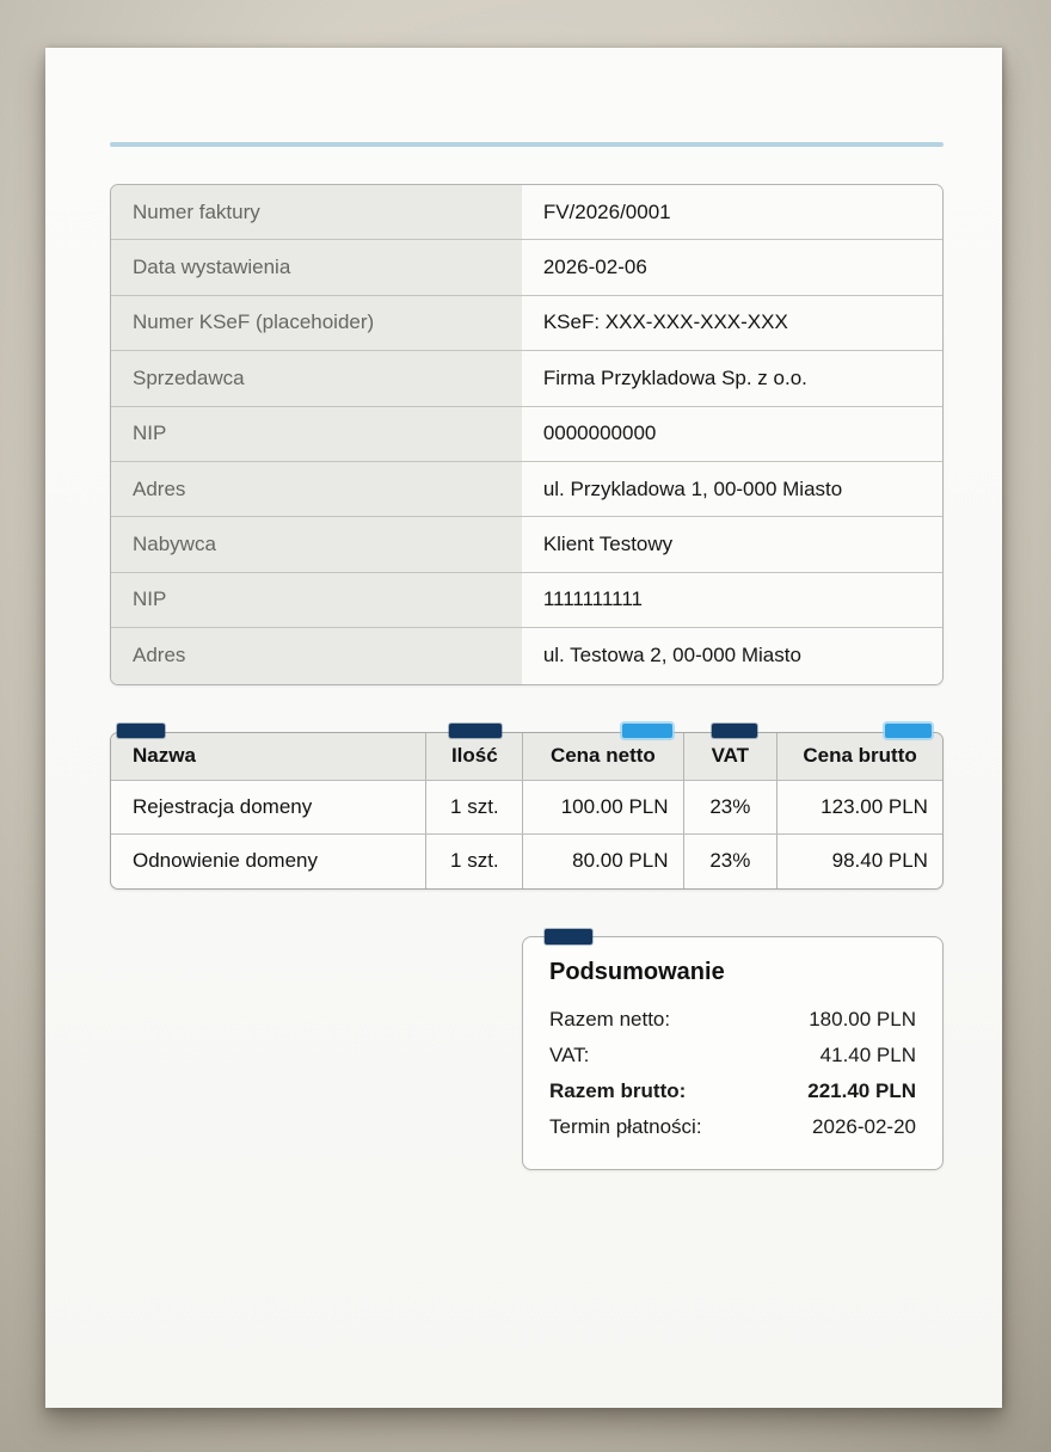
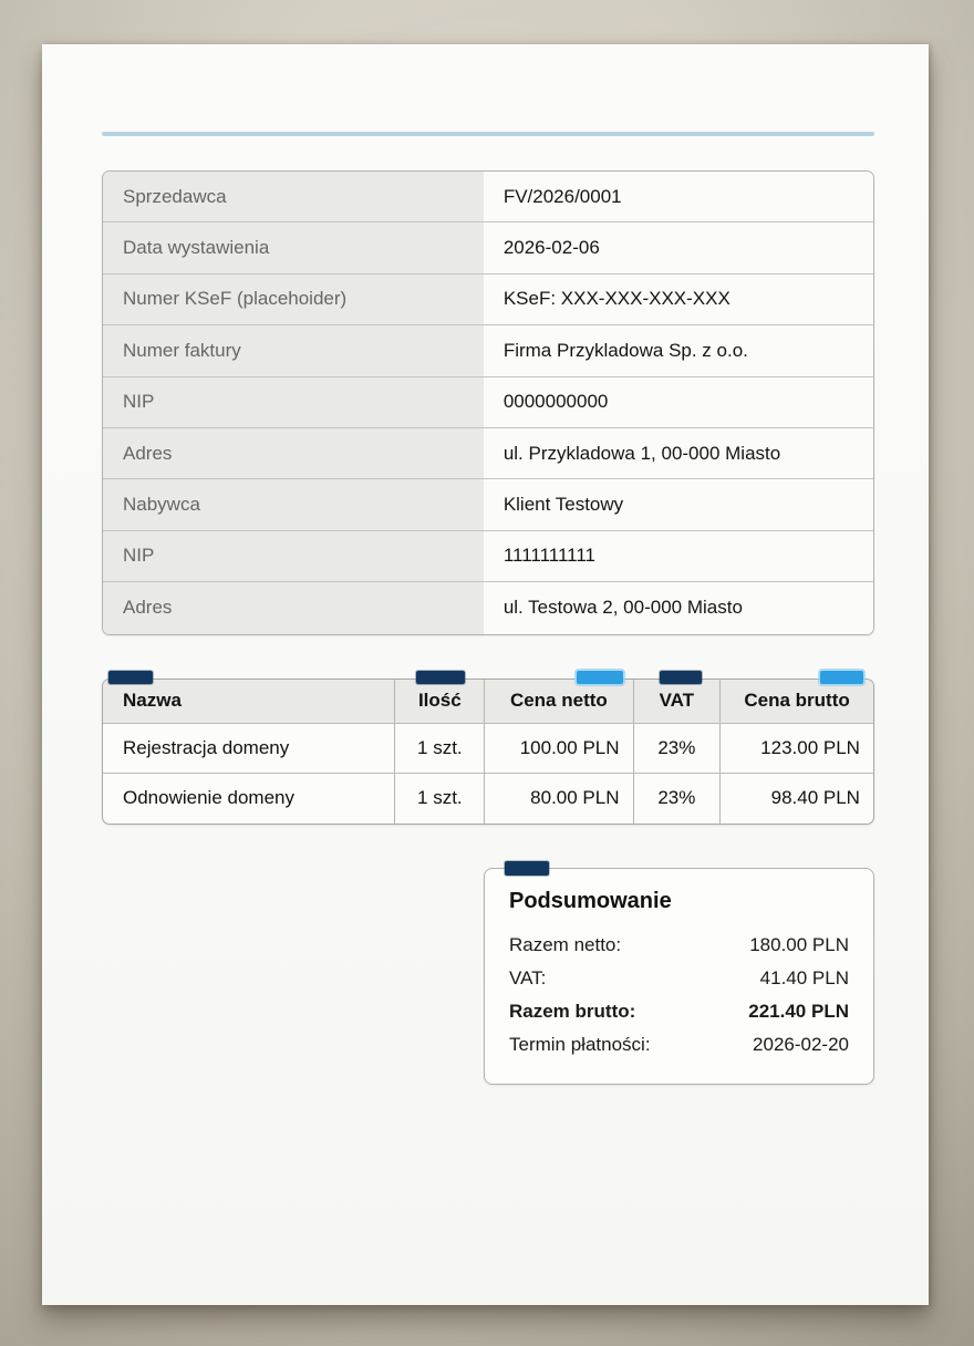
- Numer faktury
+ Sprzedawca
  FV/2026/0001
  Data wystawienia
  2026-02-06
  Numer KSeF (placehoider)
  KSeF: XXX-XXX-XXX-XXX
- Sprzedawca
+ Numer faktury
  Firma Przykladowa Sp. z o.o.
  NIP
  0000000000
  Adres
  ul. Przykladowa 1, 00-000 Miasto
  Nabywca
  Klient Testowy
  NIP
  1111111111
  Adres
  ul. Testowa 2, 00-000 Miasto
  Nazwa
  Ilość
  Cena netto
  VAT
  Cena brutto
  Rejestracja domeny
  1 szt.
  100.00 PLN
  23%
  123.00 PLN
  Odnowienie domeny
  1 szt.
  80.00 PLN
  23%
  98.40 PLN
  Podsumowanie
  Razem netto:
  180.00 PLN
  VAT:
  41.40 PLN
  Razem brutto:
  221.40 PLN
  Termin płatności:
  2026-02-20
